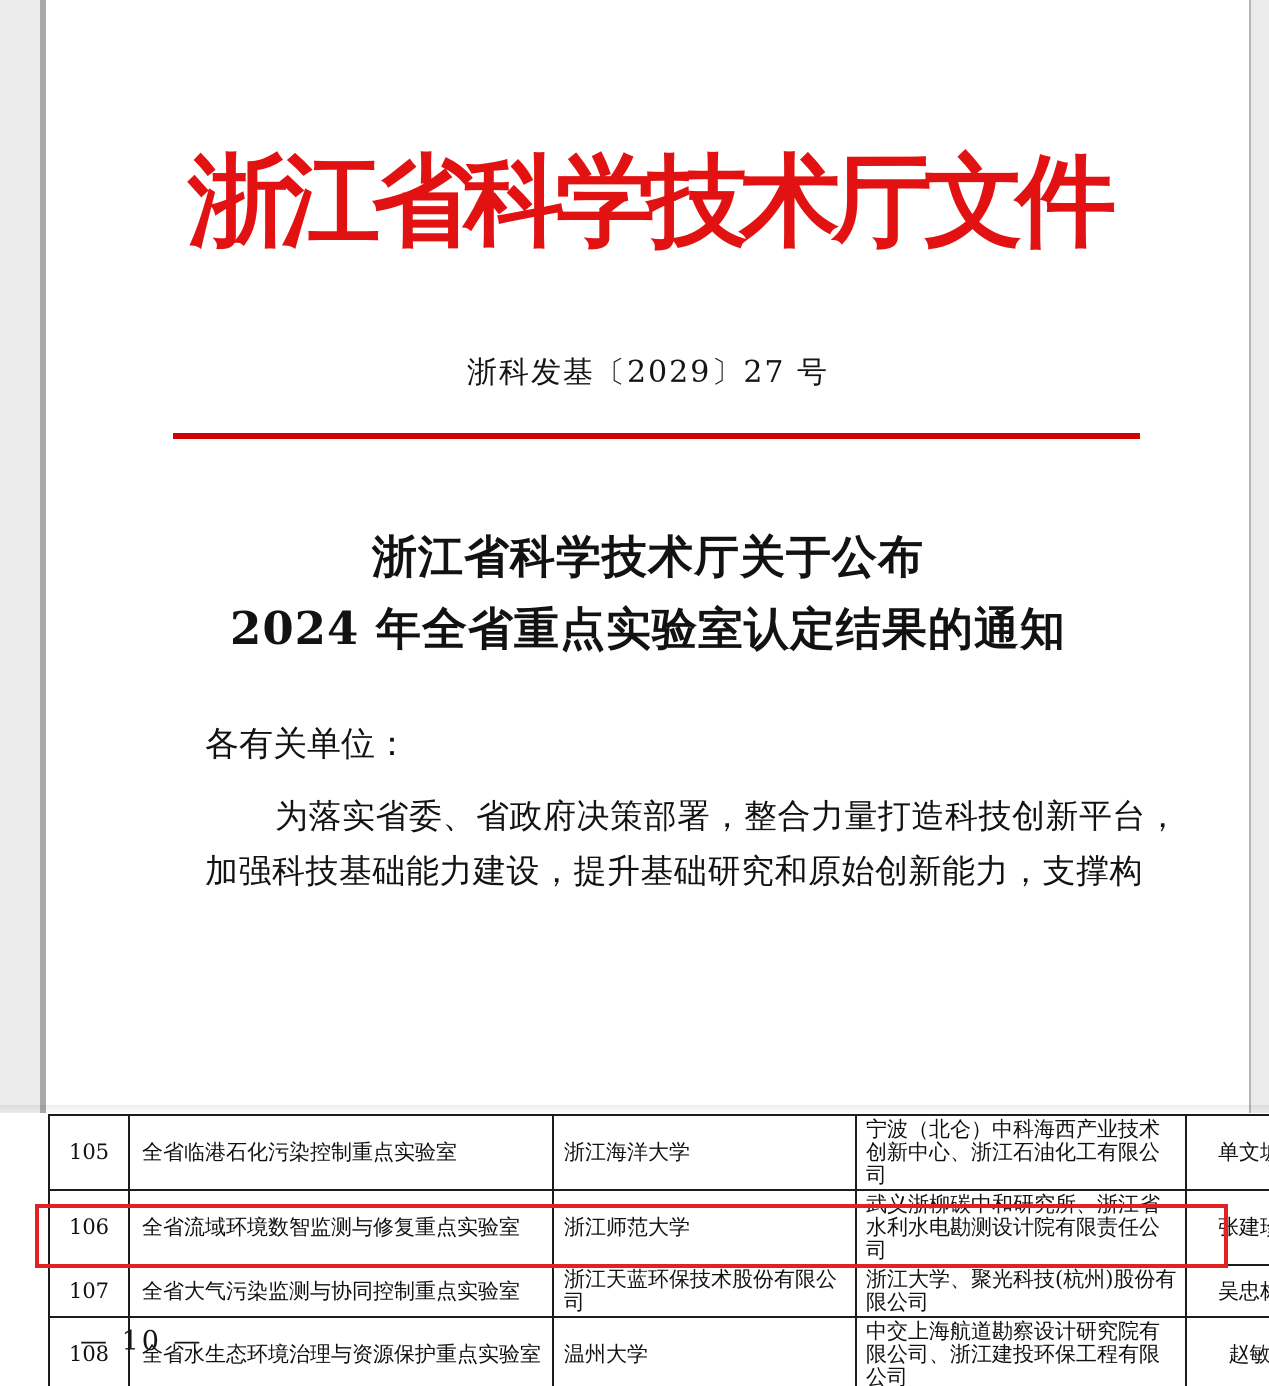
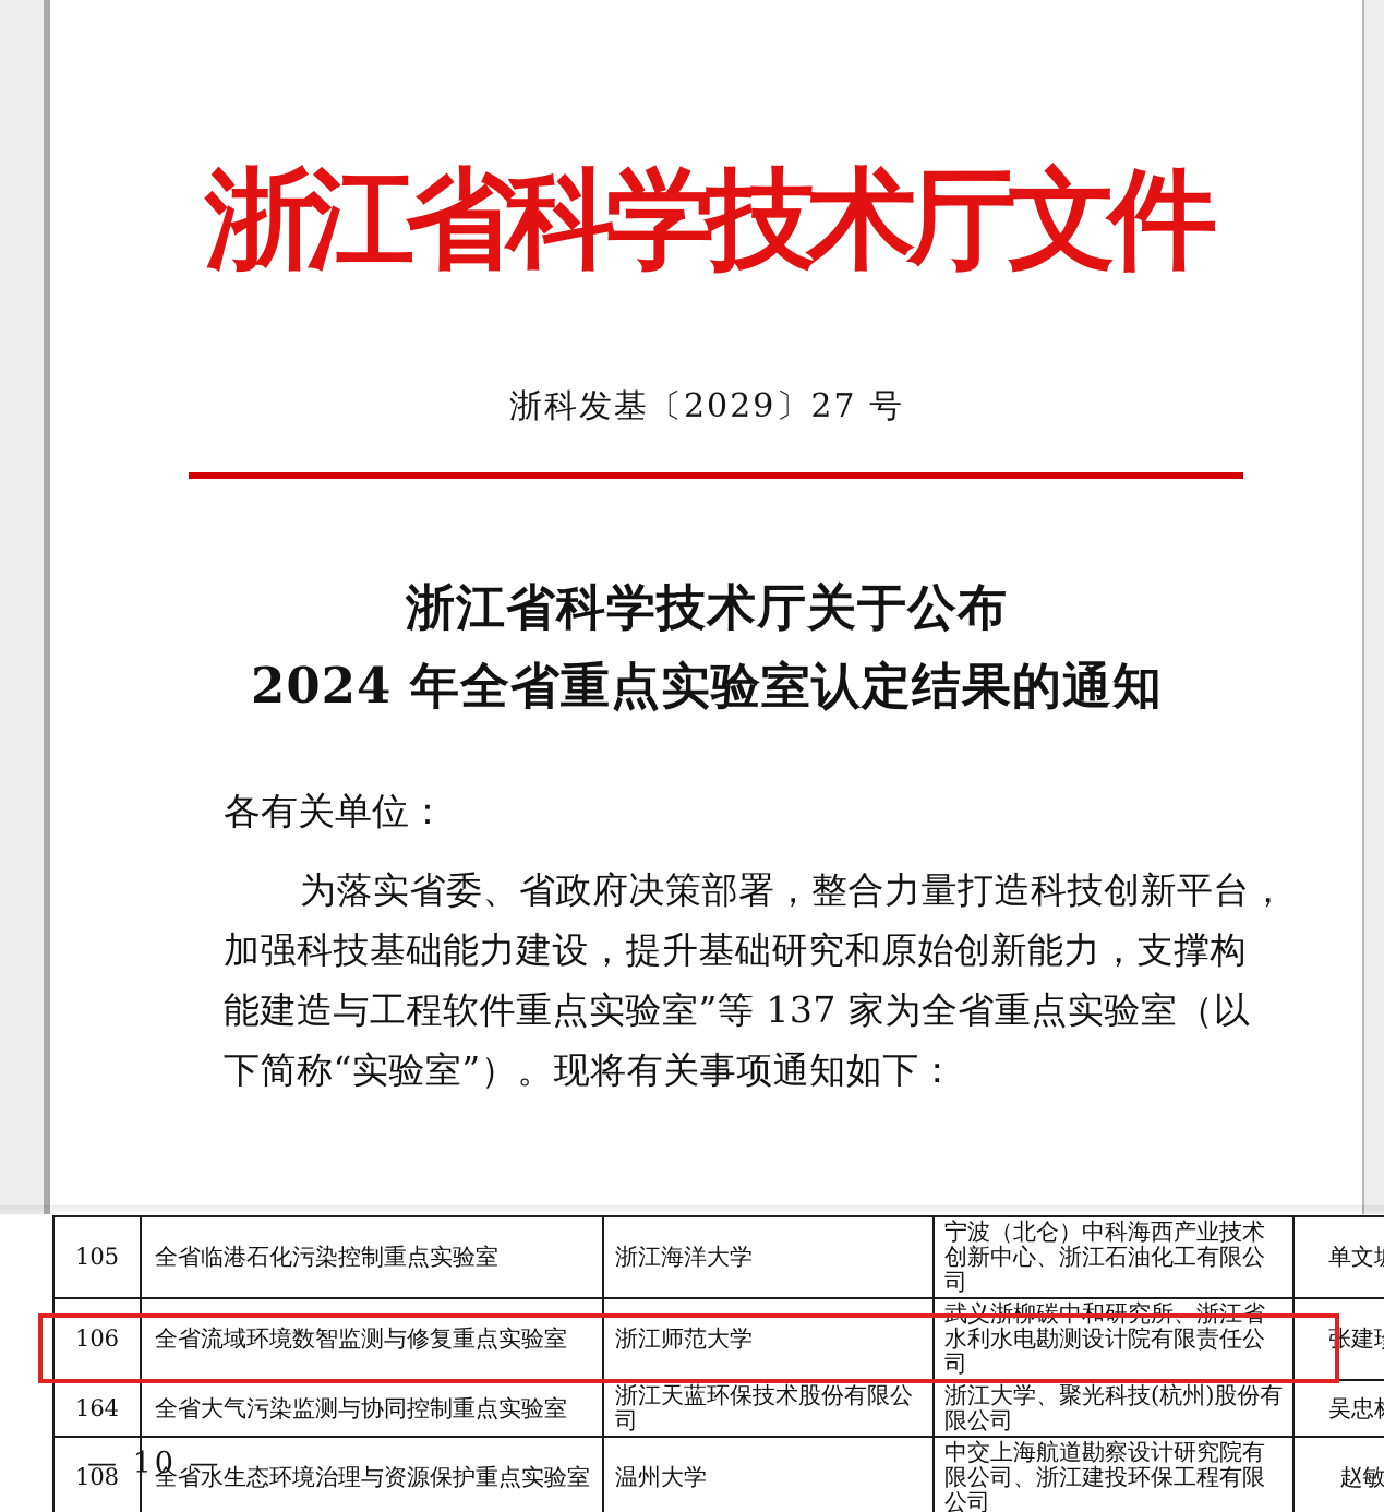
  浙江省科学技术厅文件
  浙科发基〔2029〕27 号
  浙江省科学技术厅关于公布
  2024 年全省重点实验室认定结果的通知
  各有关单位：
  为落实省委、省政府决策部署，整合力量打造科技创新平台，
  加强科技基础能力建设，提升基础研究和原始创新能力，支撑构
+ 能建造与工程软件重点实验室”等 137 家为全省重点实验室（以
+ 下简称“实验室”）。现将有关事项通知如下：
  105	全省临港石化污染控制重点实验室	浙江海洋大学	宁波（北仑）中科海西产业技术创新中心、浙江石油化工有限公司	单文
  106	全省流域环境数智监测与修复重点实验室	浙江师范大学	武义浙柳碳中和研究所、浙江省水利水电勘测设计院有限责任公司	张建
- 107	全省大气污染监测与协同控制重点实验室	浙江天蓝环保技术股份有限公司	浙江大学、聚光科技(杭州)股份有限公司	吴忠
+ 164	全省大气污染监测与协同控制重点实验室	浙江天蓝环保技术股份有限公司	浙江大学、聚光科技(杭州)股份有限公司	吴忠
  108	全省水生态环境治理与资源保护重点实验室	温州大学	中交上海航道勘察设计研究院有限公司、浙江建投环保工程有限公司	赵敏
  — 10 —
